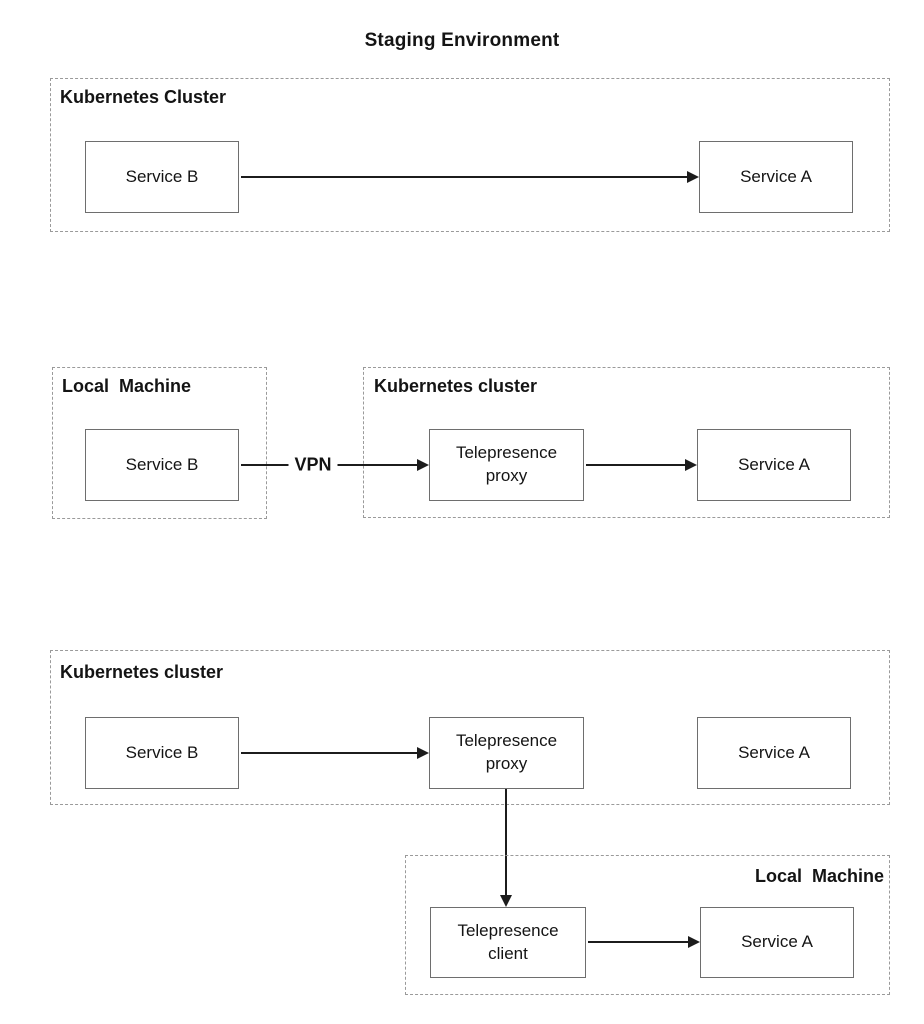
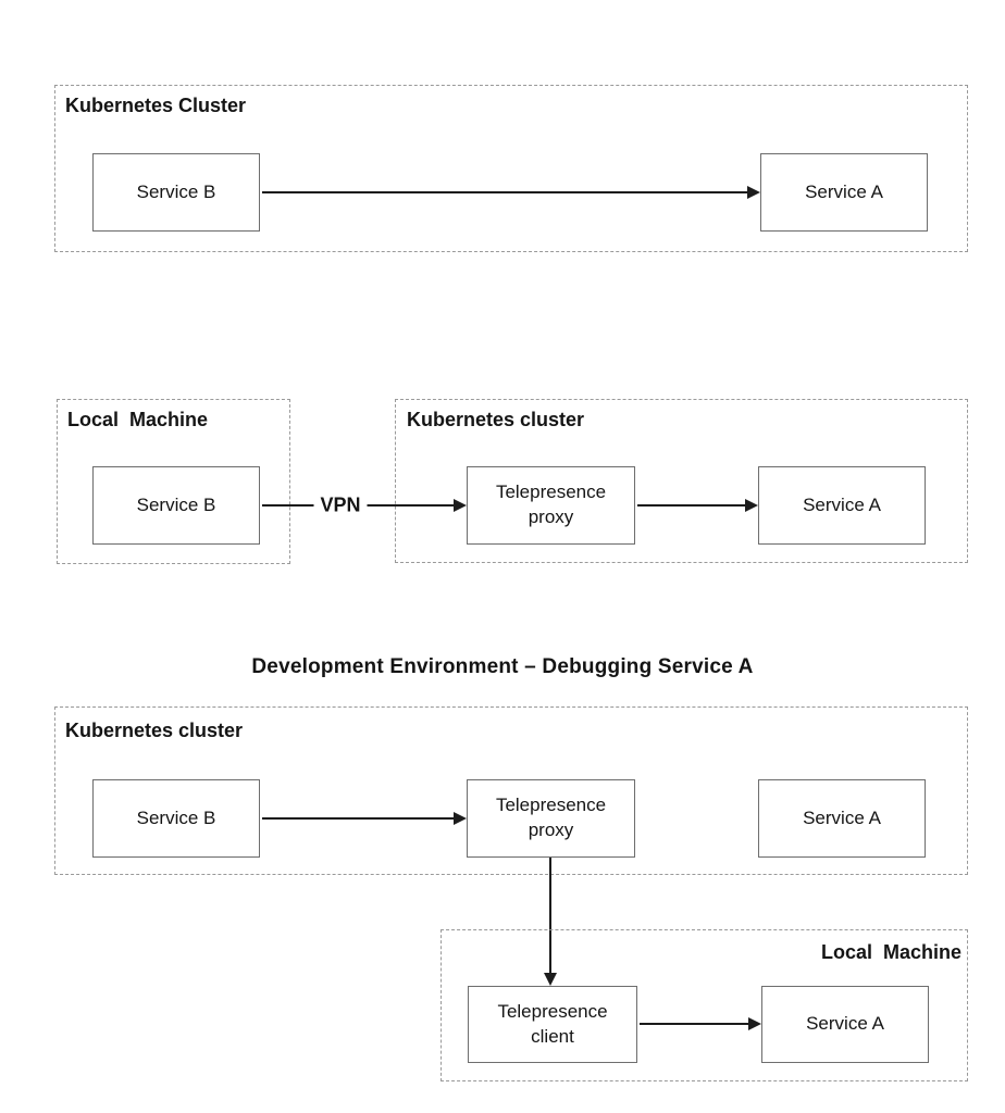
- Staging Environment
  Kubernetes Cluster
  Service B
  Service A
  Local Machine
  Service B
  Kubernetes cluster
  Telepresence
  proxy
  Service A
  VPN
+ Development Environment – Debugging Service A
  Kubernetes cluster
  Service B
  Telepresence
  proxy
  Service A
  Local Machine
  Telepresence
  client
  Service A
